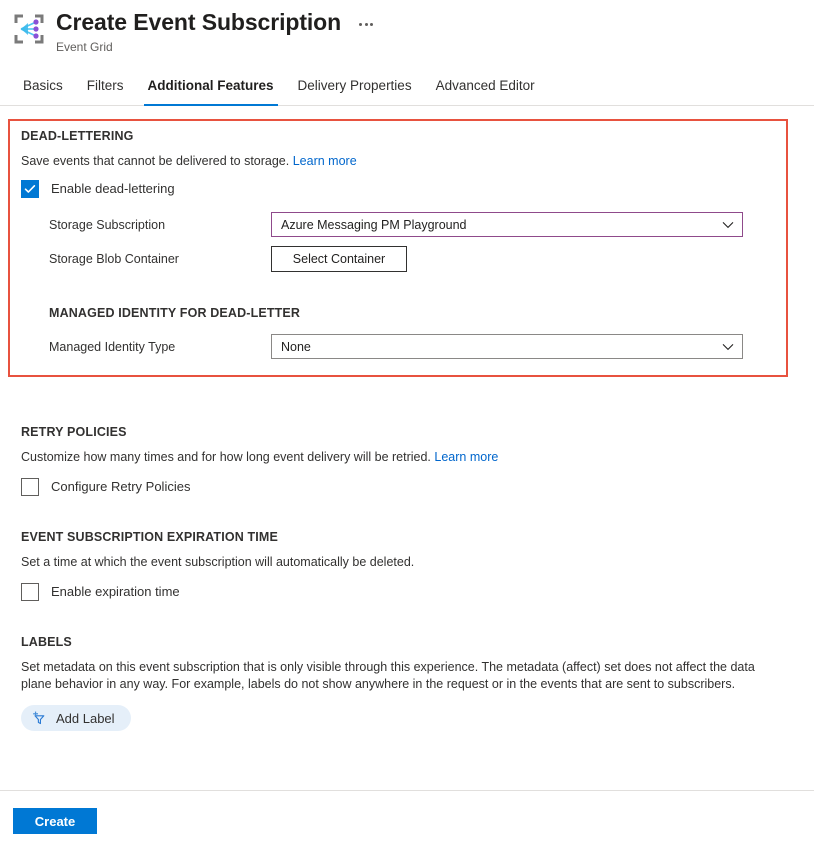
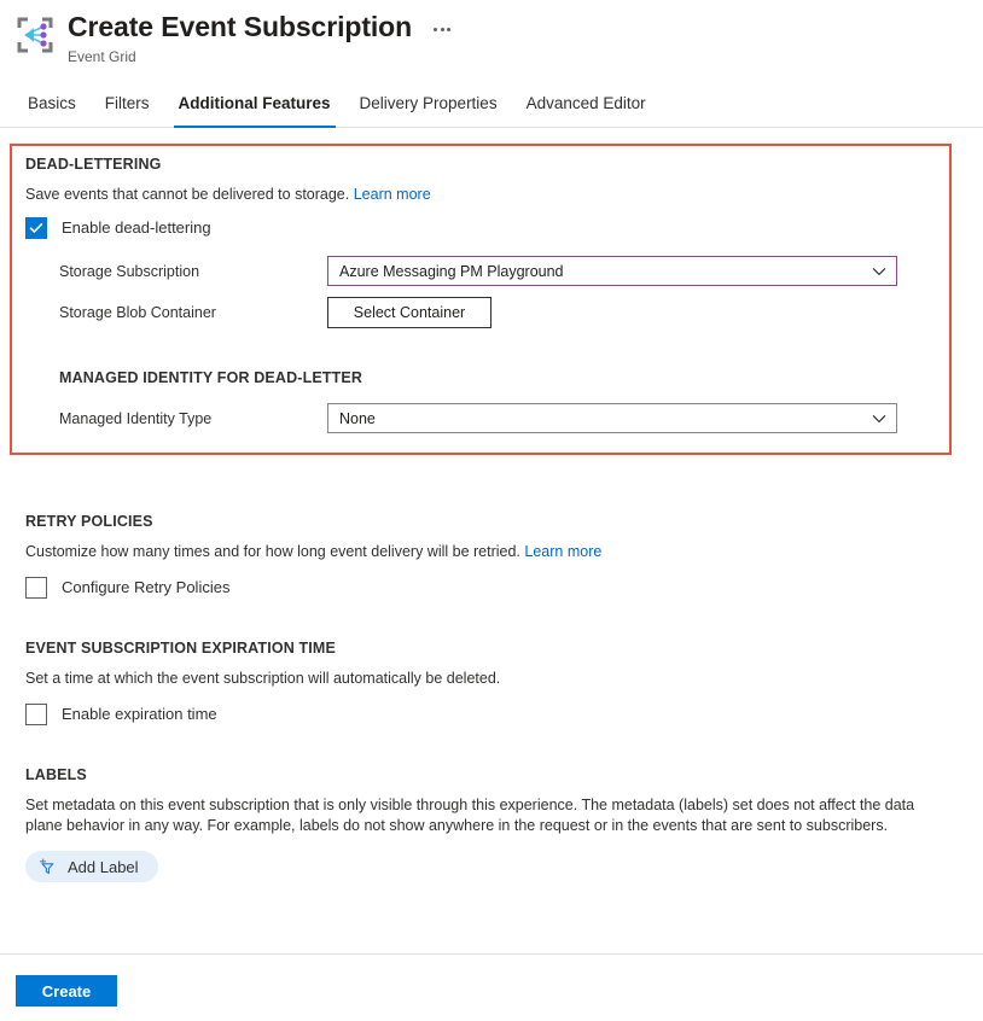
  Create Event Subscription
  Event Grid
  Basics
  Filters
  Additional Features
  Delivery Properties
  Advanced Editor
  DEAD-LETTERING
  Save events that cannot be delivered to storage. Learn more
  Enable dead-lettering
  Storage Subscription
  Azure Messaging PM Playground
  Storage Blob Container
  Select Container
  MANAGED IDENTITY FOR DEAD-LETTER
  Managed Identity Type
  None
  RETRY POLICIES
  Customize how many times and for how long event delivery will be retried. Learn more
  Configure Retry Policies
  EVENT SUBSCRIPTION EXPIRATION TIME
  Set a time at which the event subscription will automatically be deleted.
  Enable expiration time
  LABELS
- Set metadata on this event subscription that is only visible through this experience. The metadata (affect) set does not affect the data plane behavior in any way. For example, labels do not show anywhere in the request or in the events that are sent to subscribers.
+ Set metadata on this event subscription that is only visible through this experience. The metadata (labels) set does not affect the data plane behavior in any way. For example, labels do not show anywhere in the request or in the events that are sent to subscribers.
  Add Label
  Create
